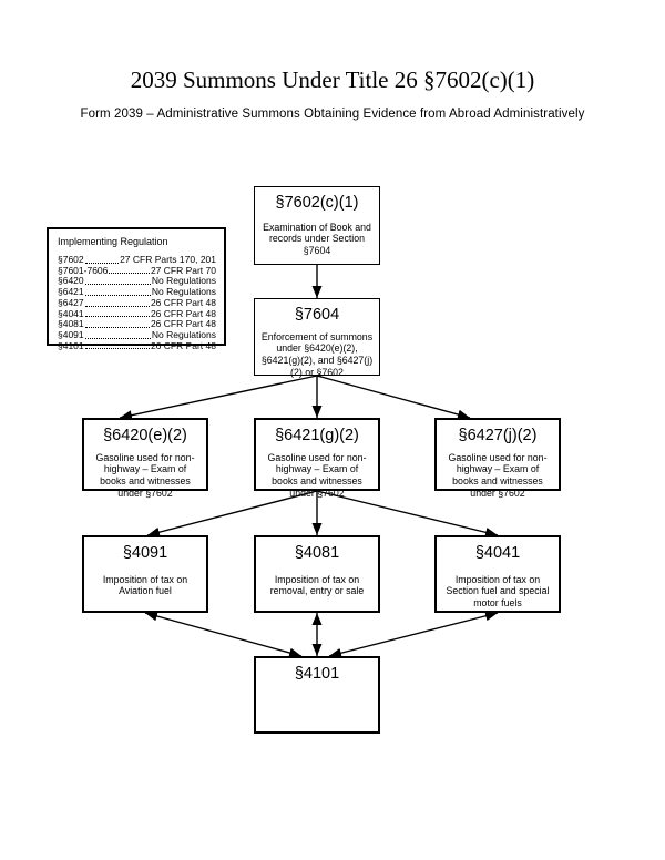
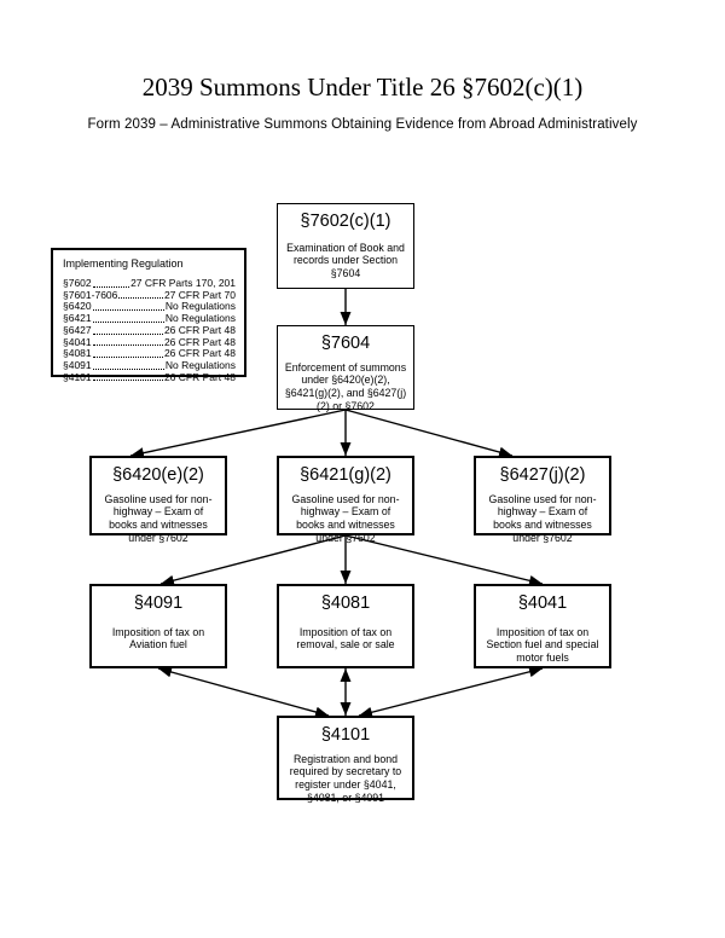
  2039 Summons Under Title 26 §7602(c)(1)
  Form 2039 – Administrative Summons Obtaining Evidence from Abroad Administratively
  Implementing Regulation
  §7602
  27 CFR Parts 170, 201
  §7601-7606
  27 CFR Part 70
  §6420
  No Regulations
  §6421
  No Regulations
  §6427
  26 CFR Part 48
  §4041
  26 CFR Part 48
  §4081
  26 CFR Part 48
  §4091
  No Regulations
  §4101
  26 CFR Part 48
  §7602(c)(1)
  Examination of Book and records under Section §7604
  §7604
  Enforcement of summons under §6420(e)(2), §6421(g)(2), and §6427(j)(2) or §7602
  §6420(e)(2)
  Gasoline used for non-highway – Exam of books and witnesses under §7602
  §6421(g)(2)
  Gasoline used for non-highway – Exam of books and witnesses under §7602
  §6427(j)(2)
  Gasoline used for non-highway – Exam of books and witnesses under §7602
  §4091
  Imposition of tax on Aviation fuel
  §4081
- Imposition of tax on removal, entry or sale
+ Imposition of tax on removal, sale or sale
  §4041
  Imposition of tax on Section fuel and special motor fuels
  §4101
+ Registration and bond required by secretary to register under §4041, §4081, or §4091
